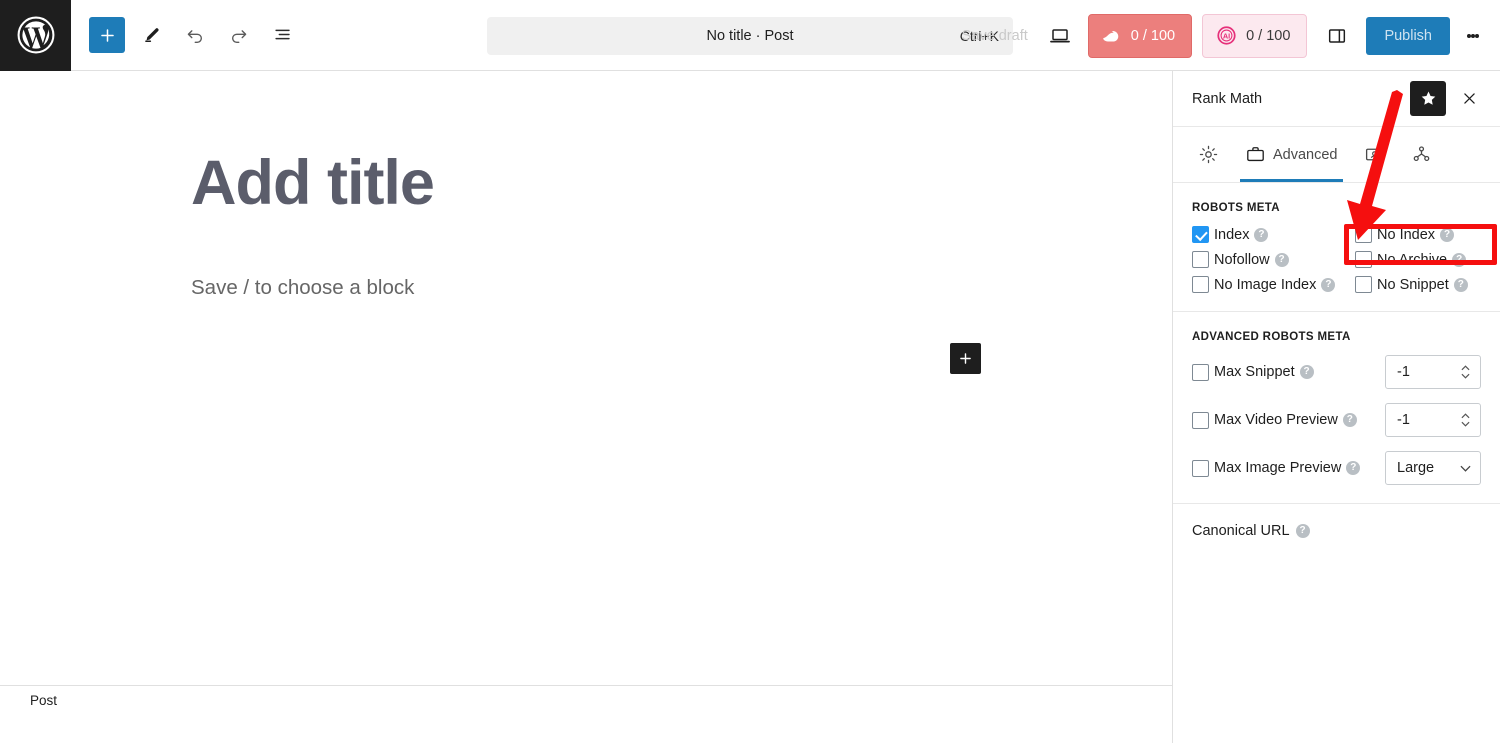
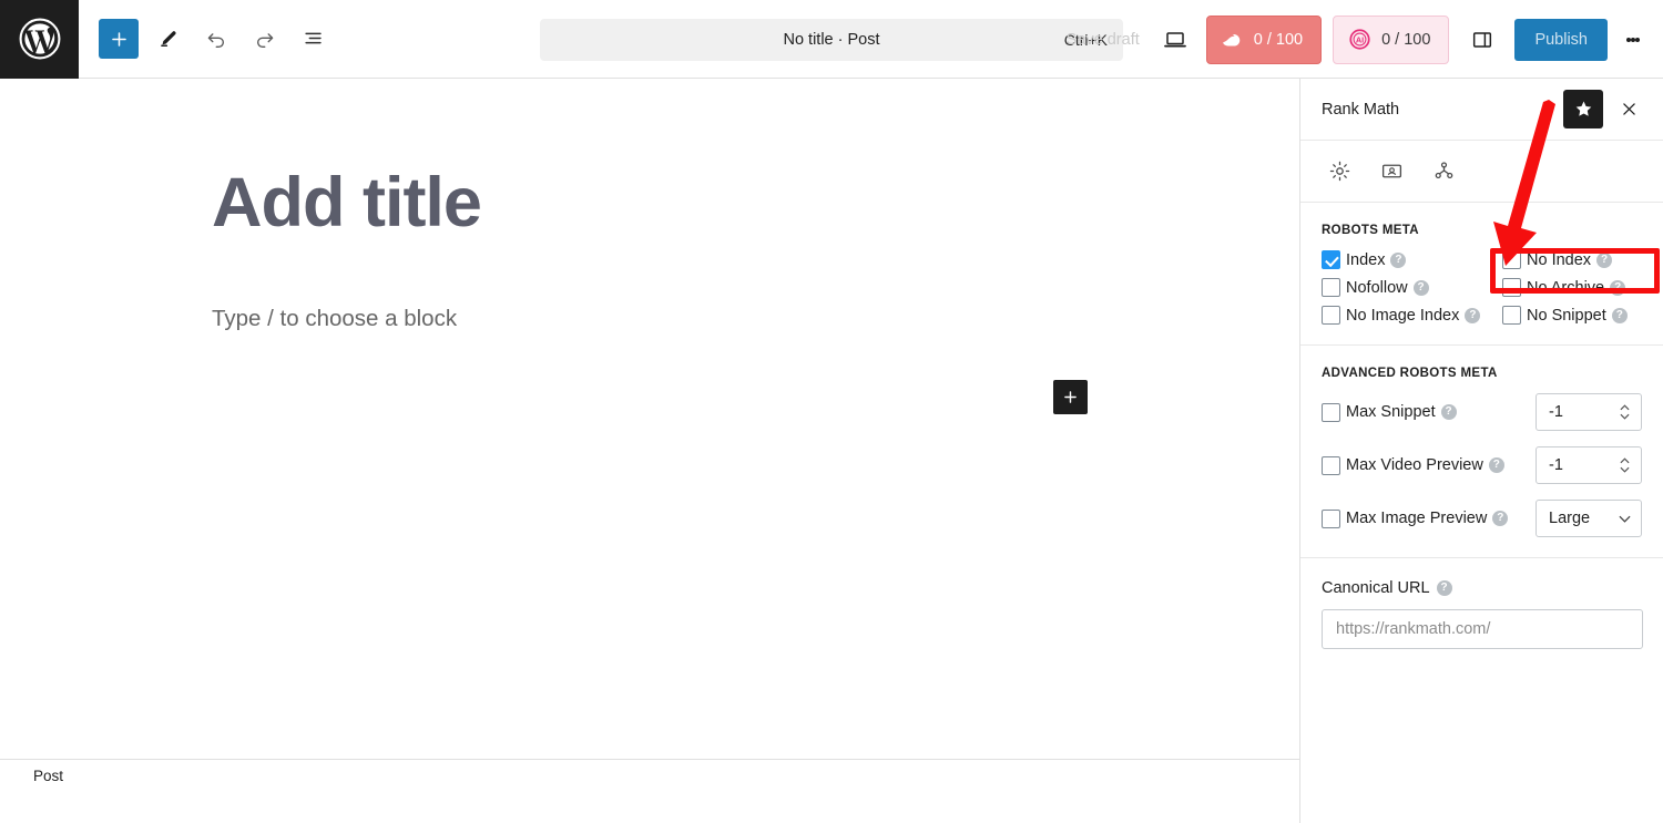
  No title · Post
  Ctrl+K
  Save draft
  0 / 100
  AI
  0 / 100
  Publish
  Add title
- Save / to choose a block
+ Type / to choose a block
  Post
  Rank Math
- Advanced
  ROBOTS META
  Index
  ?
  No Index
  ?
  Nofollow
  ?
  No Archive
  ?
  No Image Index
  ?
  No Snippet
  ?
  ADVANCED ROBOTS META
  Max Snippet
  ?
  -1
  Max Video Preview
  ?
  -1
  Max Image Preview
  ?
  Large
  Canonical URL
  ?
+ https://rankmath.com/
